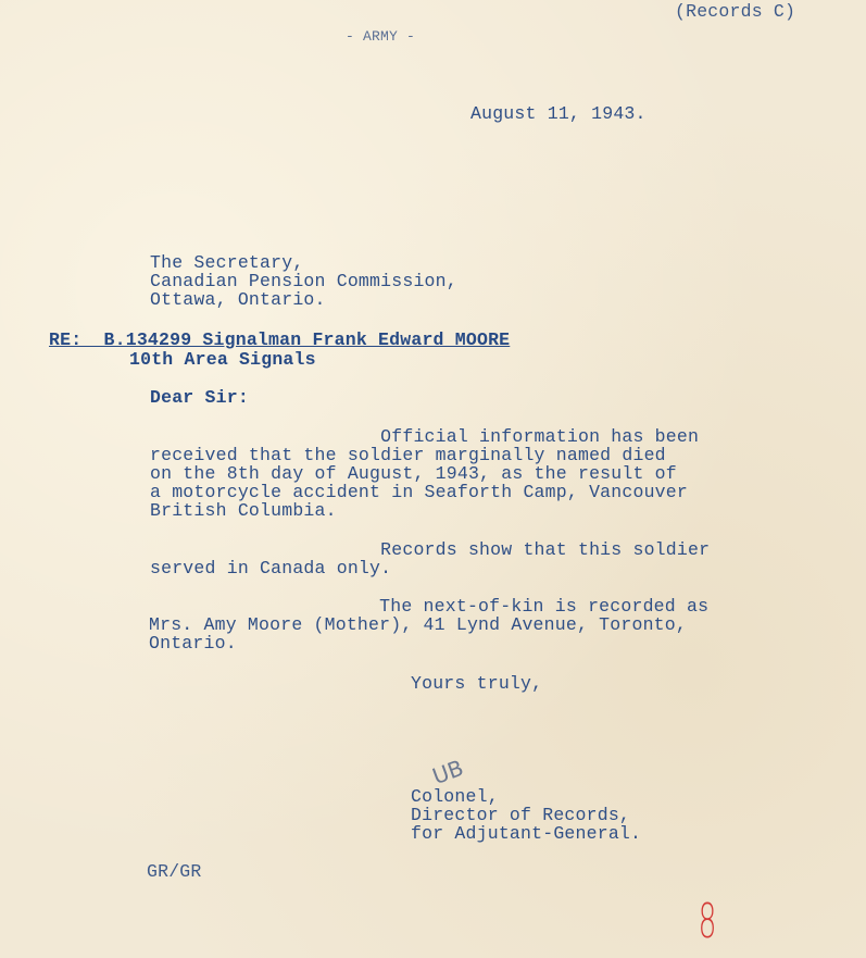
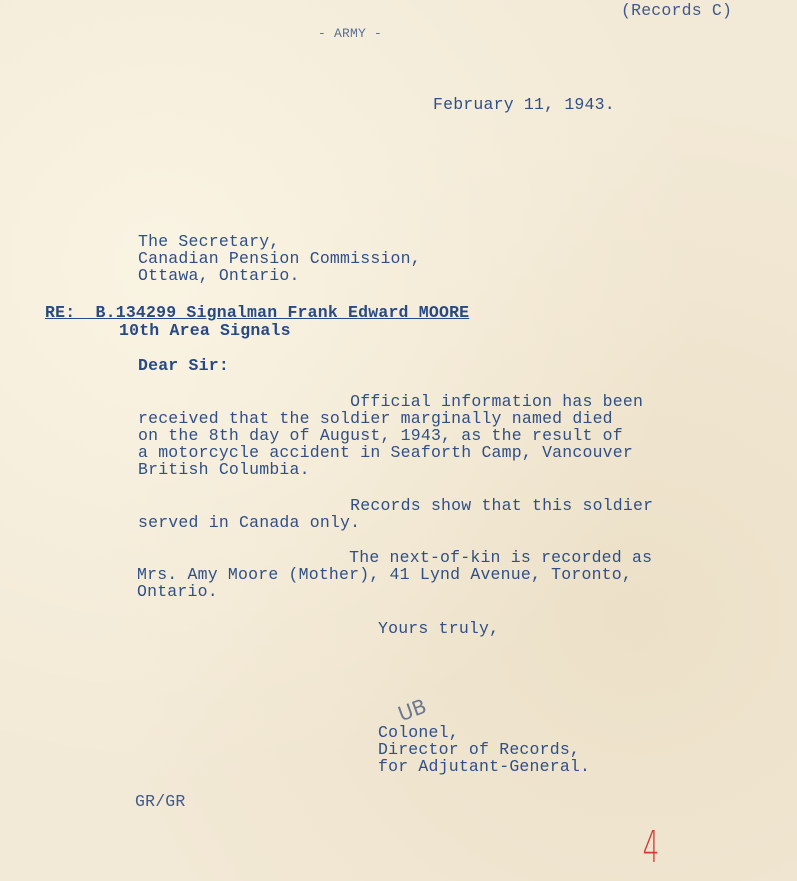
  (Records C)
  - ARMY -
- August 11, 1943.
+ February 11, 1943.
  The Secretary,
  Canadian Pension Commission,
  Ottawa, Ontario.
  RE: B.134299 Signalman Frank Edward MOORE
  10th Area Signals
  Dear Sir:
  Official information has been
  received that the soldier marginally named died
  on the 8th day of August, 1943, as the result of
  a motorcycle accident in Seaforth Camp, Vancouver
  British Columbia.
  Records show that this soldier
  served in Canada only.
  The next-of-kin is recorded as
  Mrs. Amy Moore (Mother), 41 Lynd Avenue, Toronto,
  Ontario.
  Yours truly,
  Colonel,
  Director of Records,
  for Adjutant-General.
  GR/GR
- 8
+ 4
